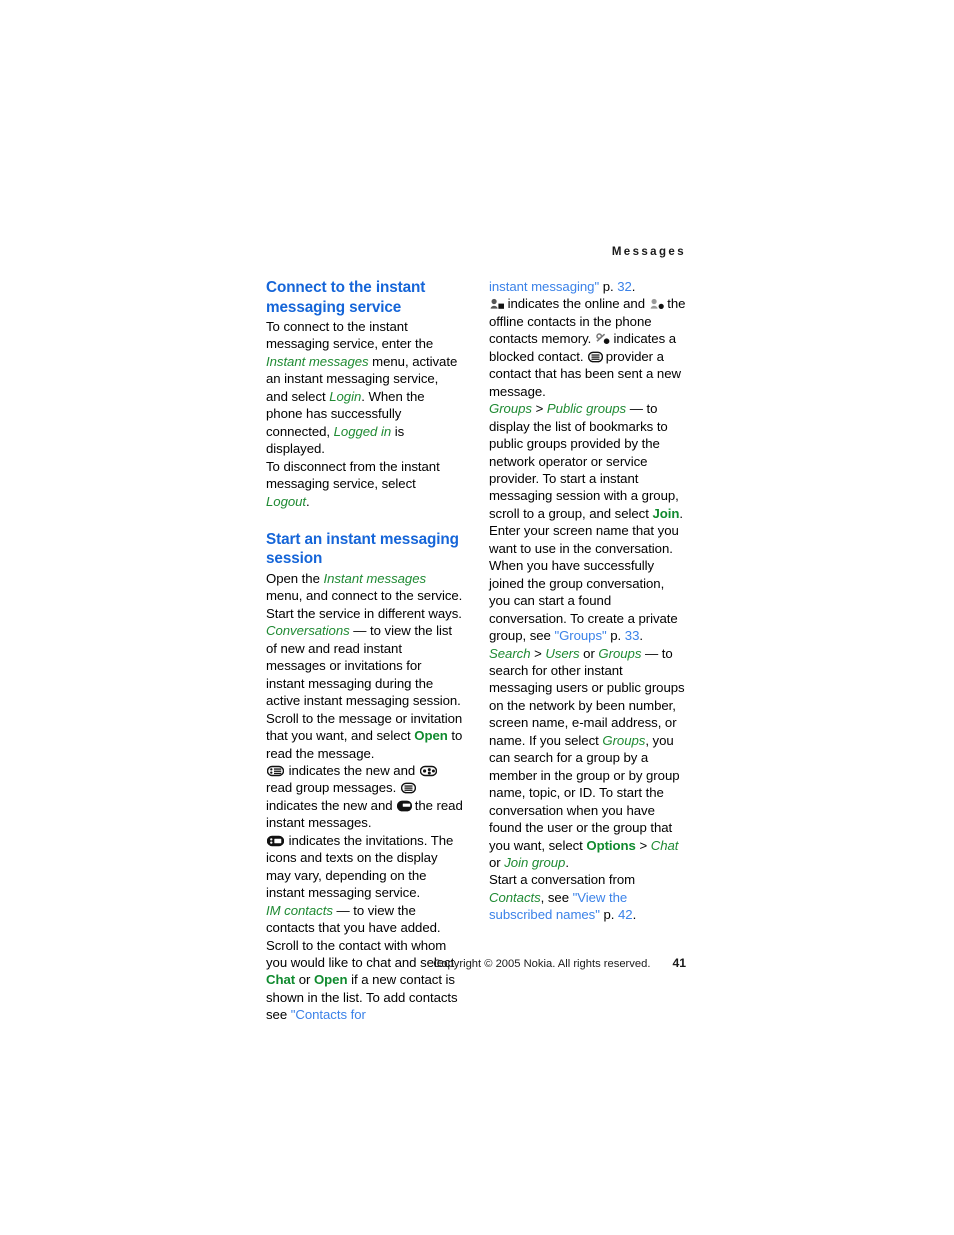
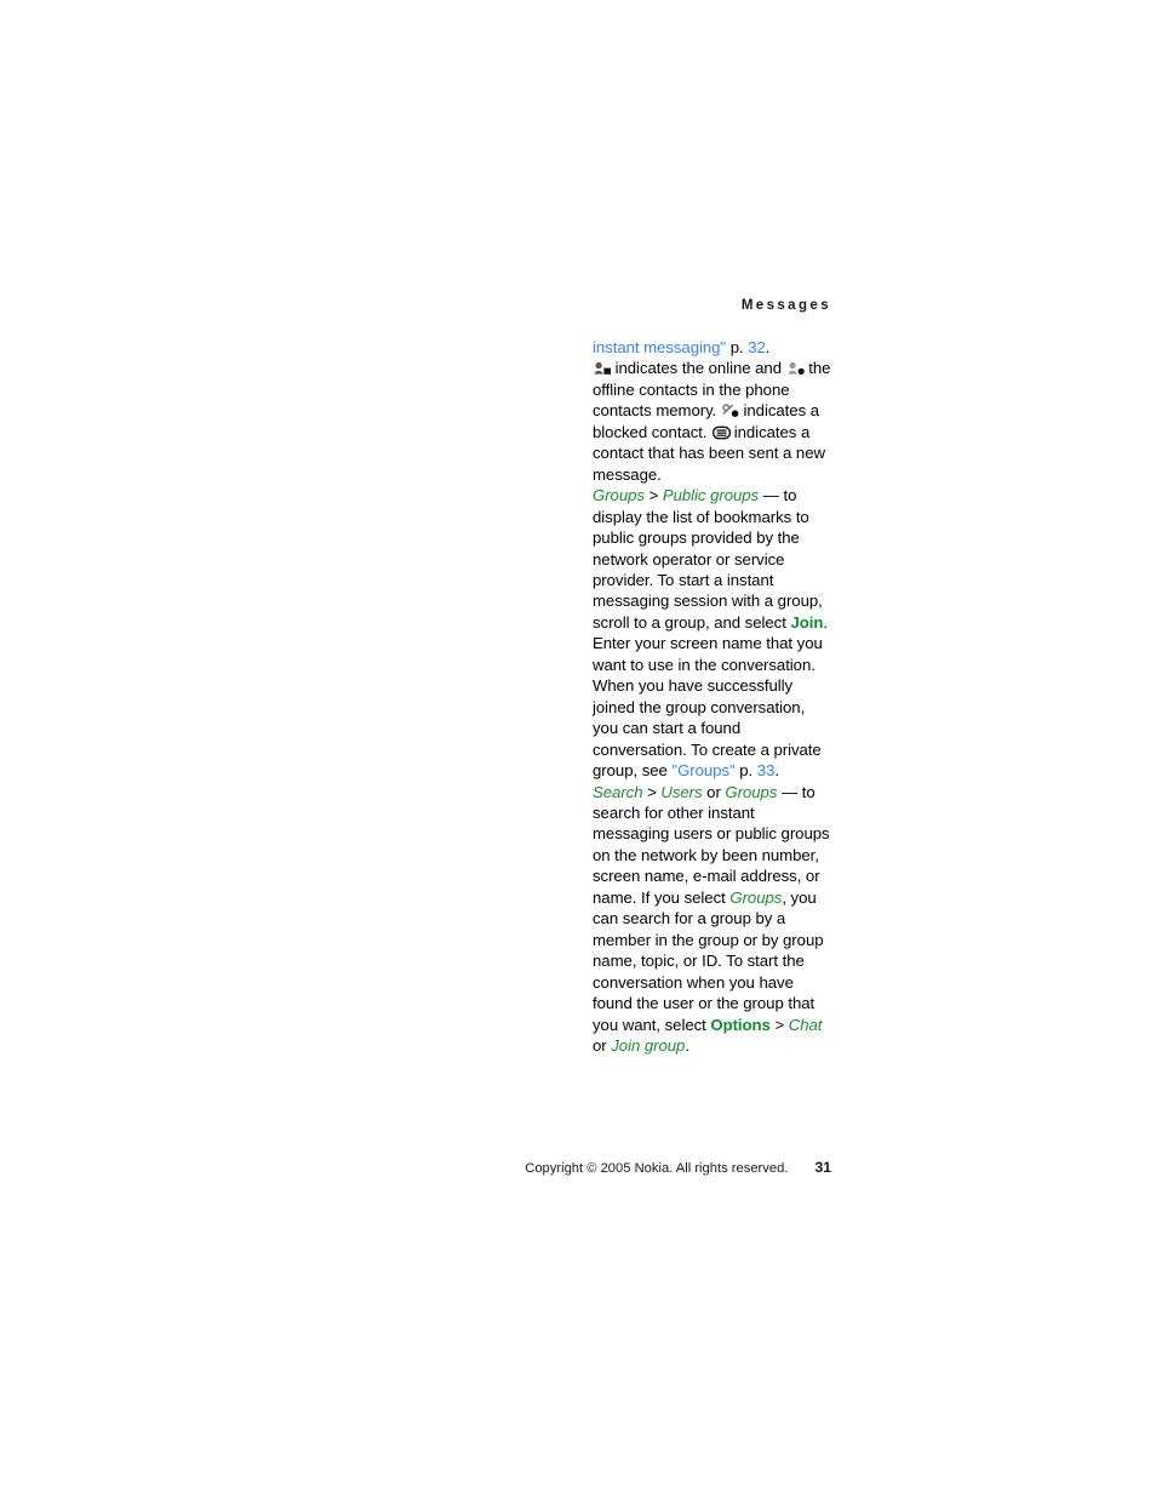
  Messages
- Connect to the instant messaging service
- To connect to the instant messaging service, enter the Instant messages menu, activate an instant messaging service, and select Login. When the phone has successfully connected, Logged in is displayed.
- To disconnect from the instant messaging service, select Logout.
- Start an instant messaging session
- Open the Instant messages menu, and connect to the service. Start the service in different ways.
- Conversations — to view the list of new and read instant messages or invitations for instant messaging during the active instant messaging session. Scroll to the message or invitation that you want, and select Open to read the message.
- indicates the new and read group messages. indicates the new and the read instant messages.
- indicates the invitations. The icons and texts on the display may vary, depending on the instant messaging service.
- IM contacts — to view the contacts that you have added. Scroll to the contact with whom you would like to chat and select Chat or Open if a new contact is shown in the list. To add contacts see "Contacts for
  instant messaging" p. 32.
- indicates the online and the offline contacts in the phone contacts memory. indicates a blocked contact. provider a contact that has been sent a new message.
+ indicates the online and the offline contacts in the phone contacts memory. indicates a blocked contact. indicates a contact that has been sent a new message.
  Groups > Public groups — to display the list of bookmarks to public groups provided by the network operator or service provider. To start a instant messaging session with a group, scroll to a group, and select Join. Enter your screen name that you want to use in the conversation. When you have successfully joined the group conversation, you can start a found conversation. To create a private group, see "Groups" p. 33.
  Search > Users or Groups — to search for other instant messaging users or public groups on the network by been number, screen name, e-mail address, or name. If you select Groups, you can search for a group by a member in the group or by group name, topic, or ID. To start the conversation when you have found the user or the group that you want, select Options > Chat or Join group.
- Start a conversation from Contacts, see "View the subscribed names" p. 42.
- Copyright © 2005 Nokia. All rights reserved. 41
+ Copyright © 2005 Nokia. All rights reserved. 31
